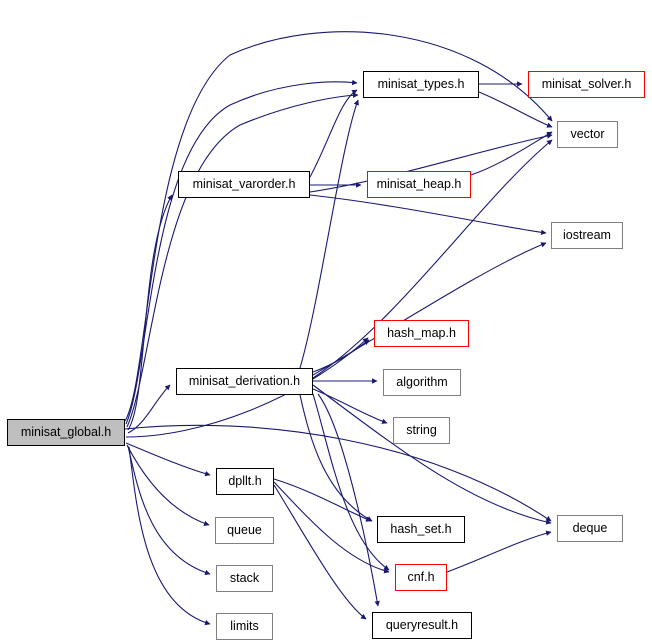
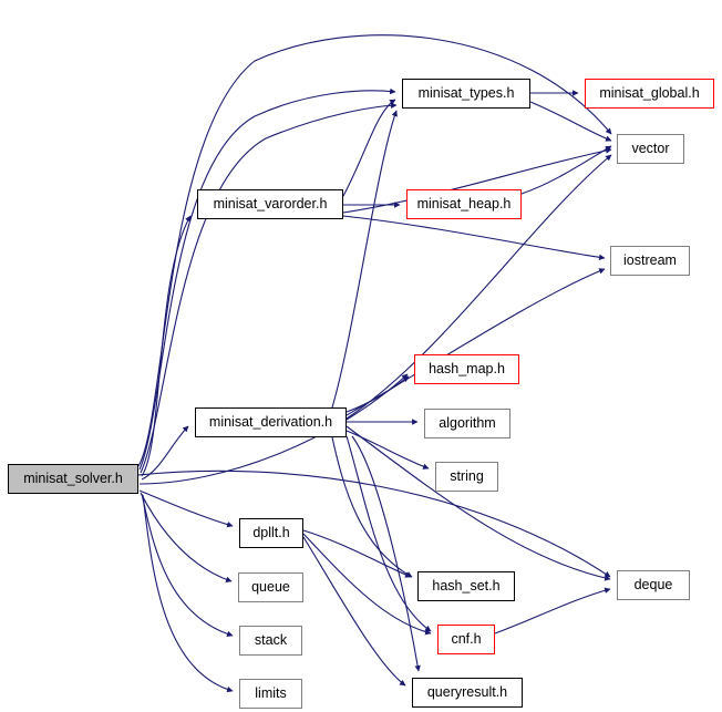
- minisat_global.h
+ minisat_solver.h
  minisat_varorder.h
  minisat_derivation.h
  minisat_types.h
- minisat_solver.h
+ minisat_global.h
  minisat_heap.h
  vector
  iostream
  hash_map.h
  algorithm
  string
  dpllt.h
  queue
  stack
  limits
  hash_set.h
  cnf.h
  queryresult.h
  deque
